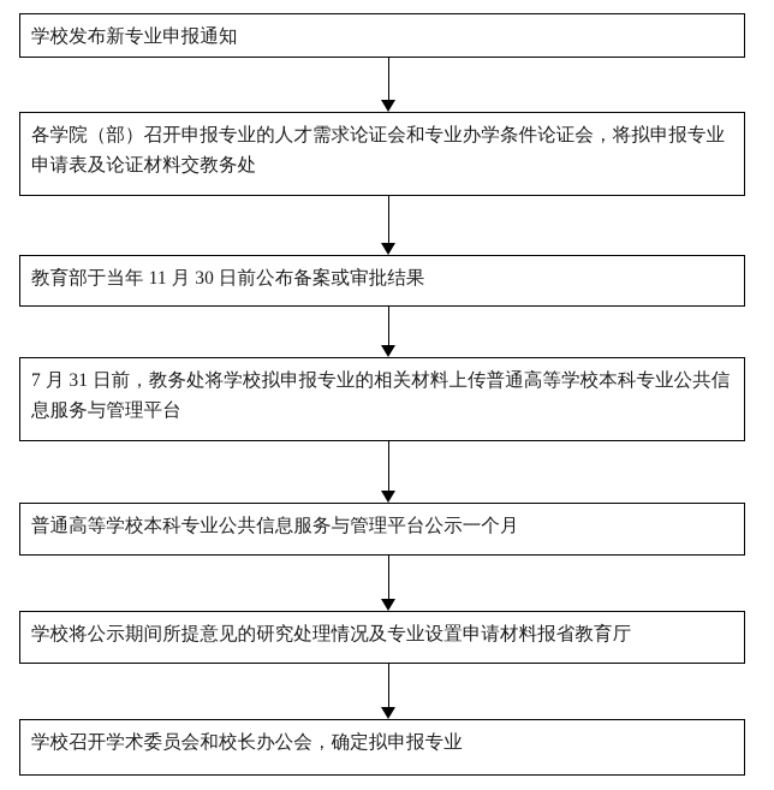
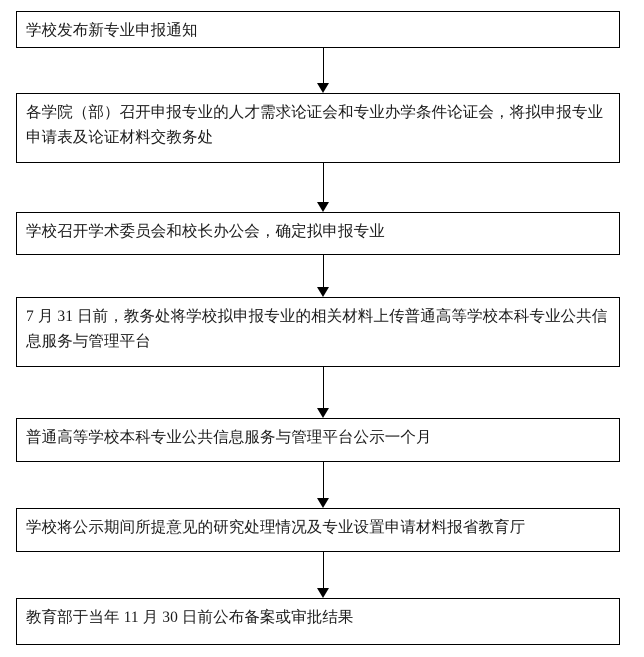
  学校发布新专业申报通知
  各学院（部）召开申报专业的人才需求论证会和专业办学条件论证会，将拟申报专业申请表及论证材料交教务处
- 教育部于当年 11 月 30 日前公布备案或审批结果
+ 学校召开学术委员会和校长办公会，确定拟申报专业
  7 月 31 日前，教务处将学校拟申报专业的相关材料上传普通高等学校本科专业公共信息服务与管理平台
  普通高等学校本科专业公共信息服务与管理平台公示一个月
  学校将公示期间所提意见的研究处理情况及专业设置申请材料报省教育厅
- 学校召开学术委员会和校长办公会，确定拟申报专业
+ 教育部于当年 11 月 30 日前公布备案或审批结果
